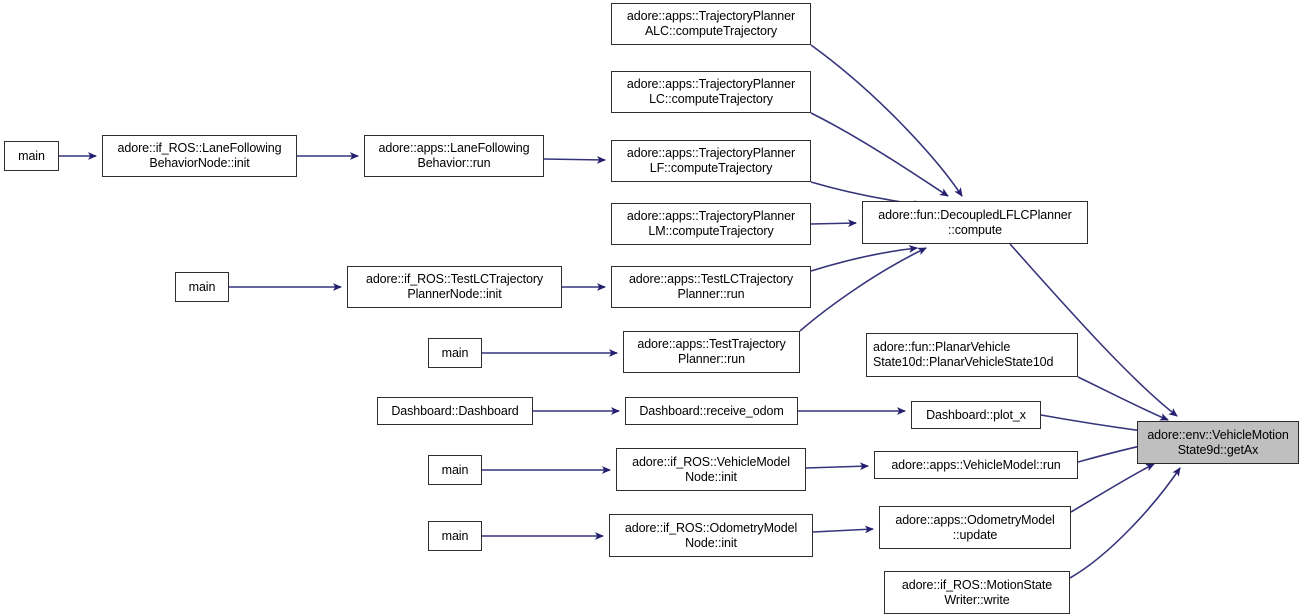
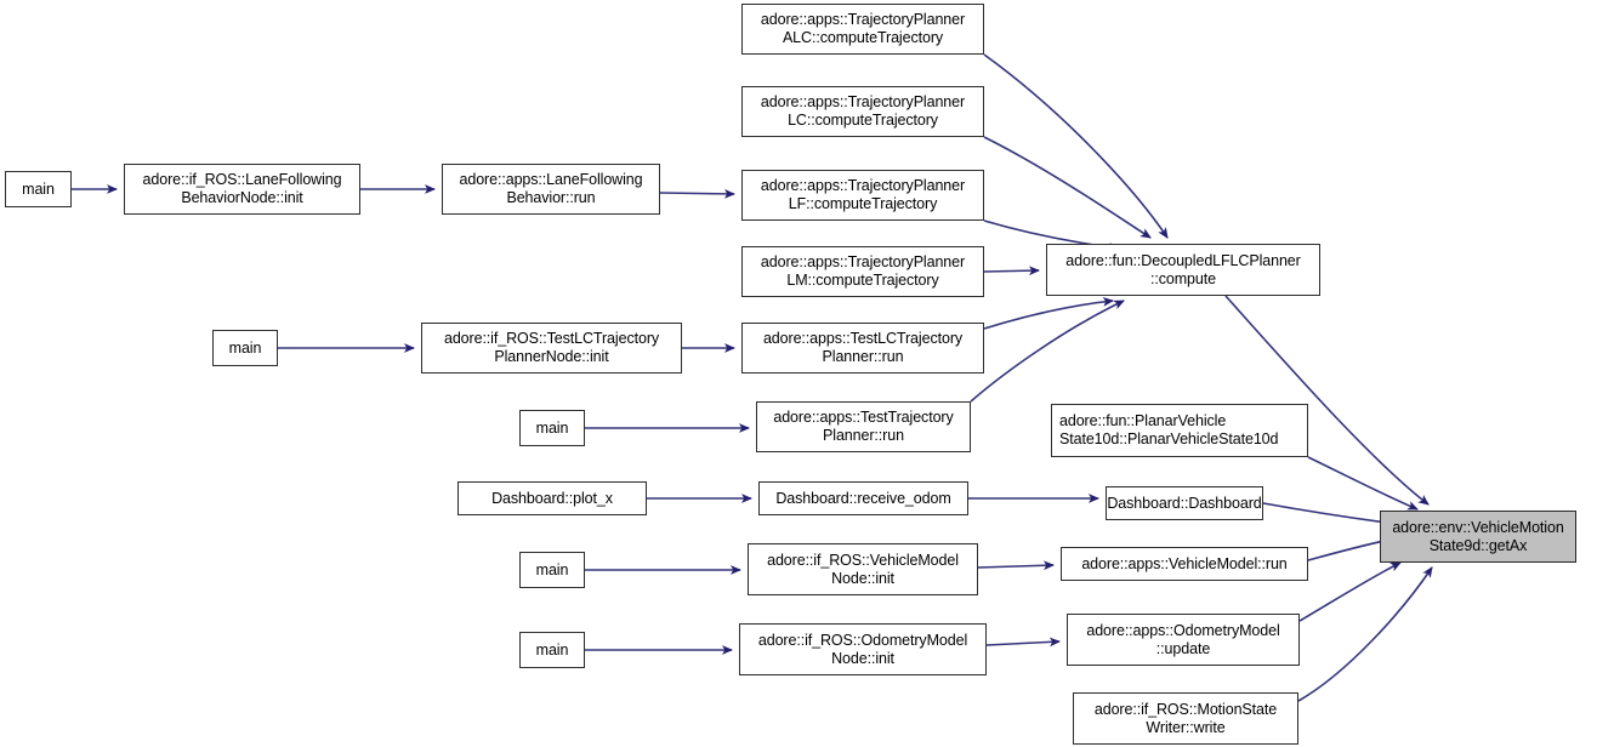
  adore::apps::TrajectoryPlanner
  ALC::computeTrajectory
  adore::apps::TrajectoryPlanner
  LC::computeTrajectory
  adore::apps::TrajectoryPlanner
  LF::computeTrajectory
  adore::apps::TrajectoryPlanner
  LM::computeTrajectory
  main
  adore::if_ROS::LaneFollowing
  BehaviorNode::init
  adore::apps::LaneFollowing
  Behavior::run
  main
  adore::if_ROS::TestLCTrajectory
  PlannerNode::init
  adore::apps::TestLCTrajectory
  Planner::run
  main
  adore::apps::TestTrajectory
  Planner::run
  adore::fun::DecoupledLFLCPlanner
  ::compute
  adore::fun::PlanarVehicle
  State10d::PlanarVehicleState10d
- Dashboard::Dashboard
+ Dashboard::plot_x
  Dashboard::receive_odom
- Dashboard::plot_x
+ Dashboard::Dashboard
  main
  adore::if_ROS::VehicleModel
  Node::init
  adore::apps::VehicleModel::run
  main
  adore::if_ROS::OdometryModel
  Node::init
  adore::apps::OdometryModel
  ::update
  adore::if_ROS::MotionState
  Writer::write
  adore::env::VehicleMotion
  State9d::getAx
